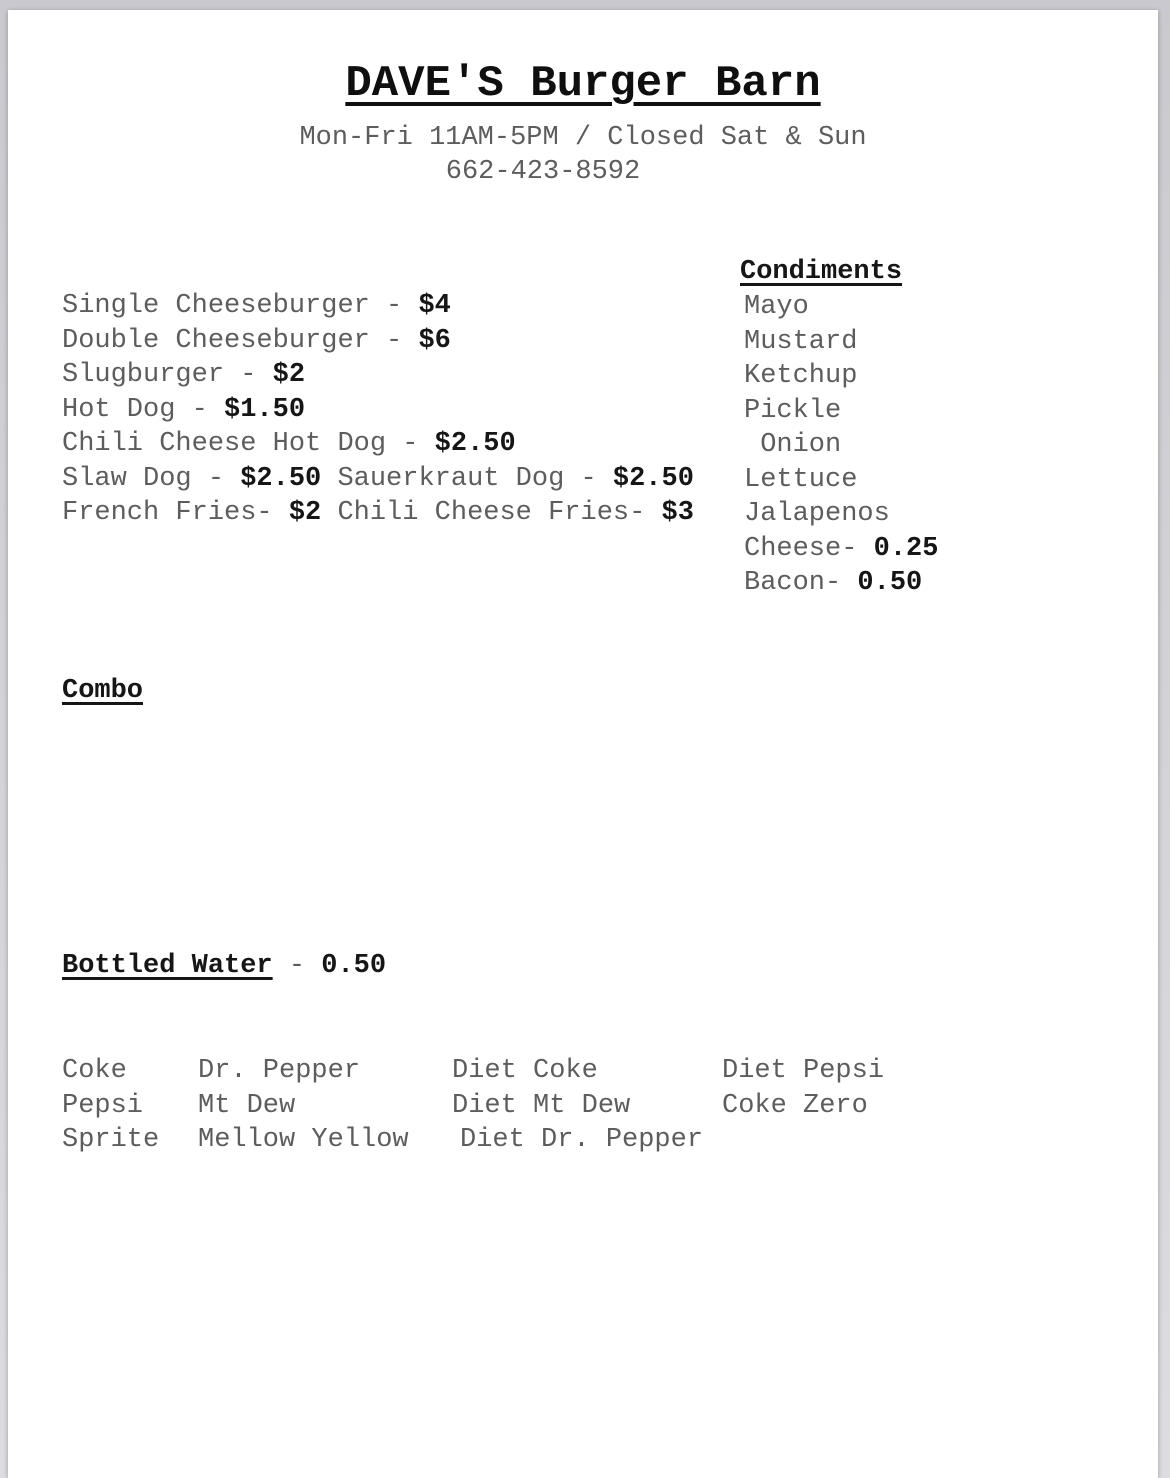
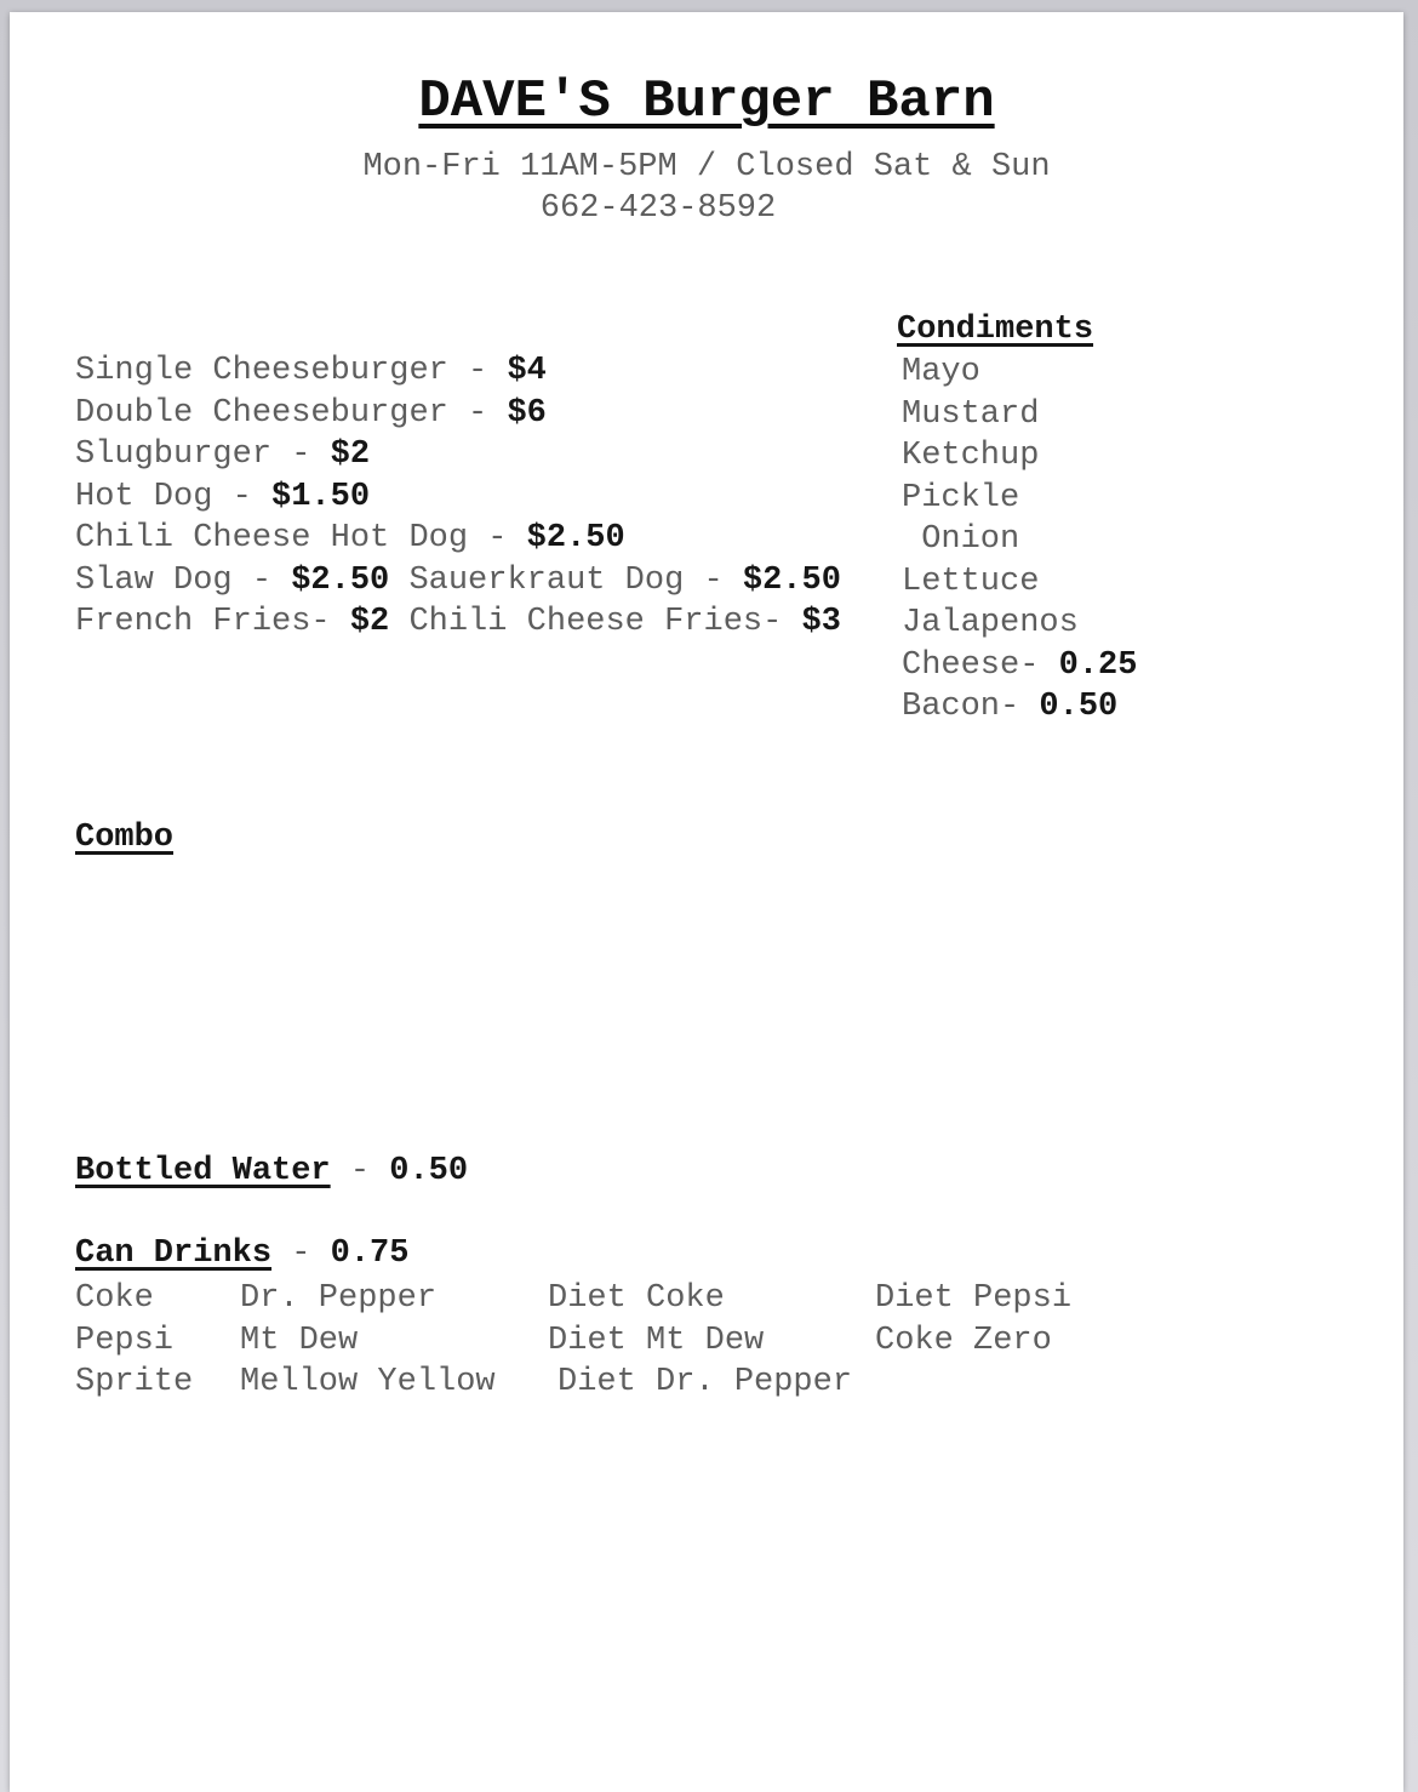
  DAVE'S Burger Barn
  Mon-Fri 11AM-5PM / Closed Sat & Sun
  662-423-8592
  Single Cheeseburger - $4
  Double Cheeseburger - $6
  Slugburger - $2
  Hot Dog - $1.50
  Chili Cheese Hot Dog - $2.50
  Slaw Dog - $2.50 Sauerkraut Dog - $2.50
  French Fries- $2 Chili Cheese Fries- $3
  Condiments
  Mayo
  Mustard
  Ketchup
  Pickle
  Onion
  Lettuce
  Jalapenos
  Cheese- 0.25
  Bacon- 0.50
  Combo
  Bottled Water - 0.50
+ Can Drinks - 0.75
  Coke Dr. Pepper Diet Coke Diet Pepsi
  Pepsi Mt Dew Diet Mt Dew Coke Zero
  Sprite Mellow Yellow Diet Dr. Pepper
